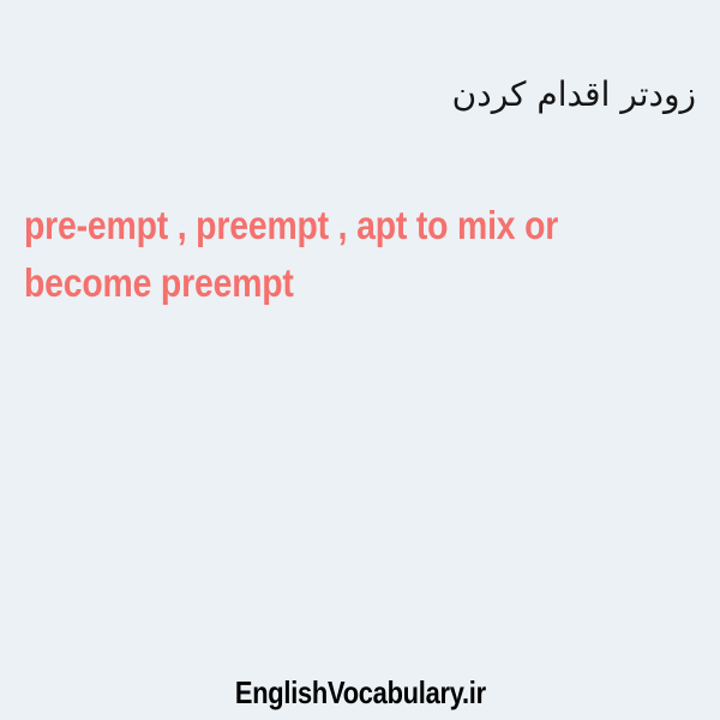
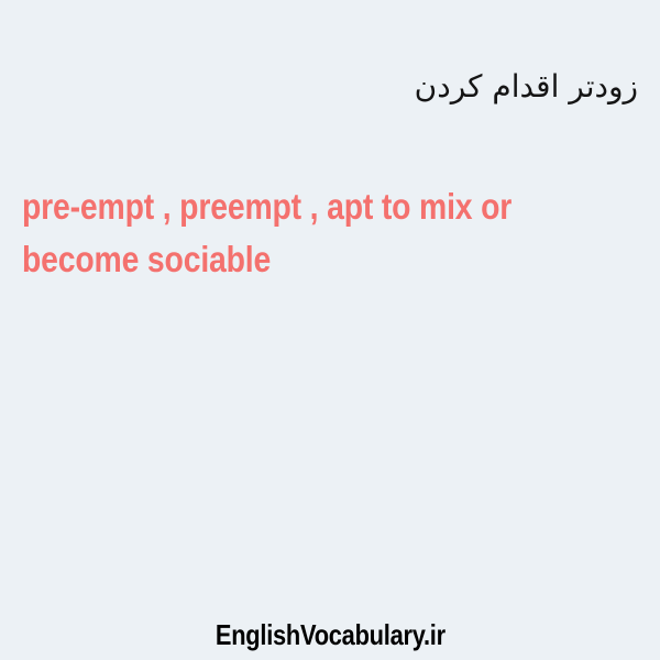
  زودتر اقدام کردن
- pre-empt , preempt , apt to mix or become preempt
+ pre-empt , preempt , apt to mix or become sociable
  EnglishVocabulary.ir
